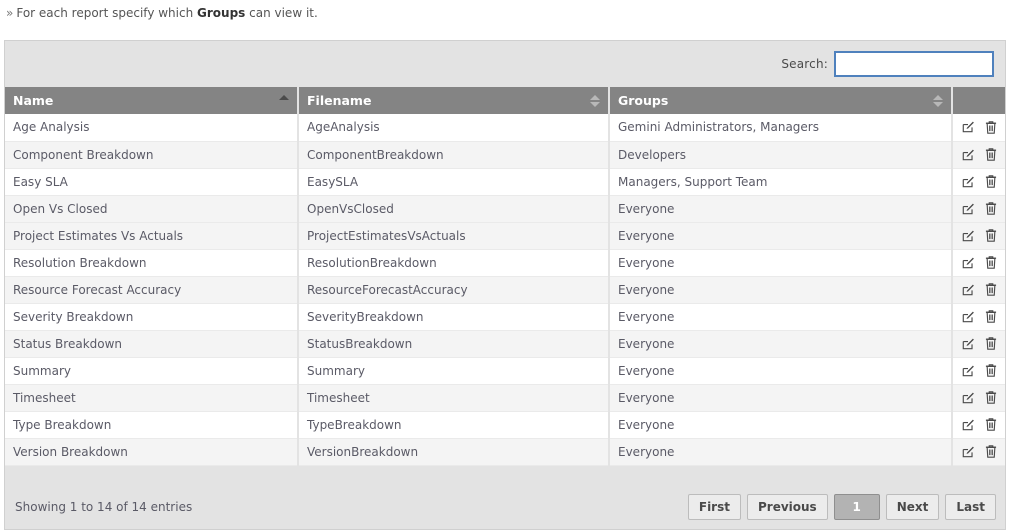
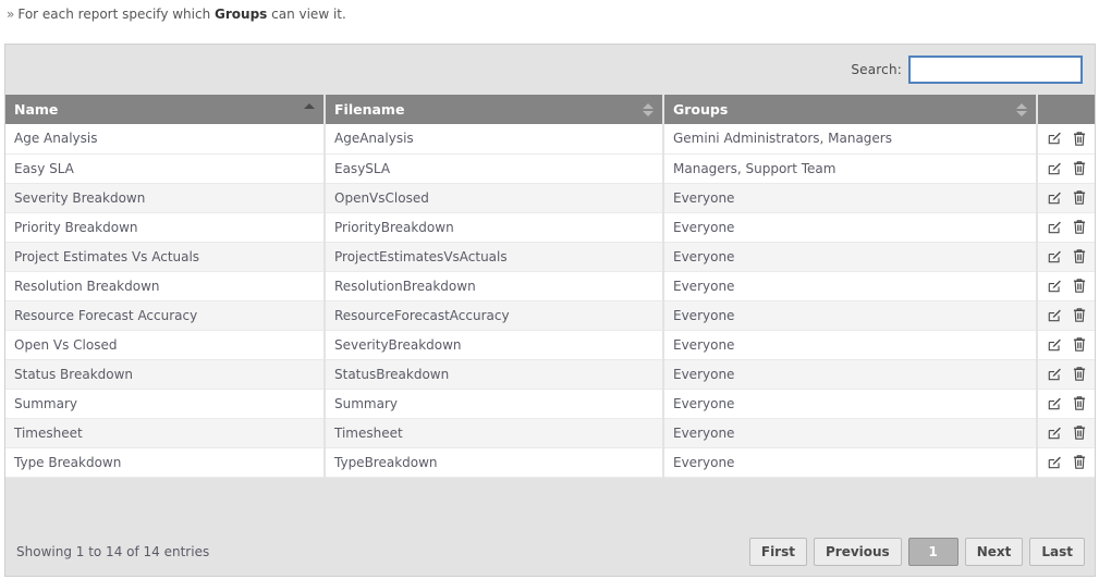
  » For each report specify which Groups can view it.
  Search:
  Name	Filename	Groups
  Age Analysis	AgeAnalysis	Gemini Administrators, Managers
- Component Breakdown	ComponentBreakdown	Developers
  Easy SLA	EasySLA	Managers, Support Team
- Open Vs Closed	OpenVsClosed	Everyone
+ Severity Breakdown	OpenVsClosed	Everyone
+ Priority Breakdown	PriorityBreakdown	Everyone
  Project Estimates Vs Actuals	ProjectEstimatesVsActuals	Everyone
  Resolution Breakdown	ResolutionBreakdown	Everyone
  Resource Forecast Accuracy	ResourceForecastAccuracy	Everyone
- Severity Breakdown	SeverityBreakdown	Everyone
+ Open Vs Closed	SeverityBreakdown	Everyone
  Status Breakdown	StatusBreakdown	Everyone
  Summary	Summary	Everyone
  Timesheet	Timesheet	Everyone
  Type Breakdown	TypeBreakdown	Everyone
- Version Breakdown	VersionBreakdown	Everyone
  Showing 1 to 14 of 14 entries
  First
  Previous
  1
  Next
  Last
